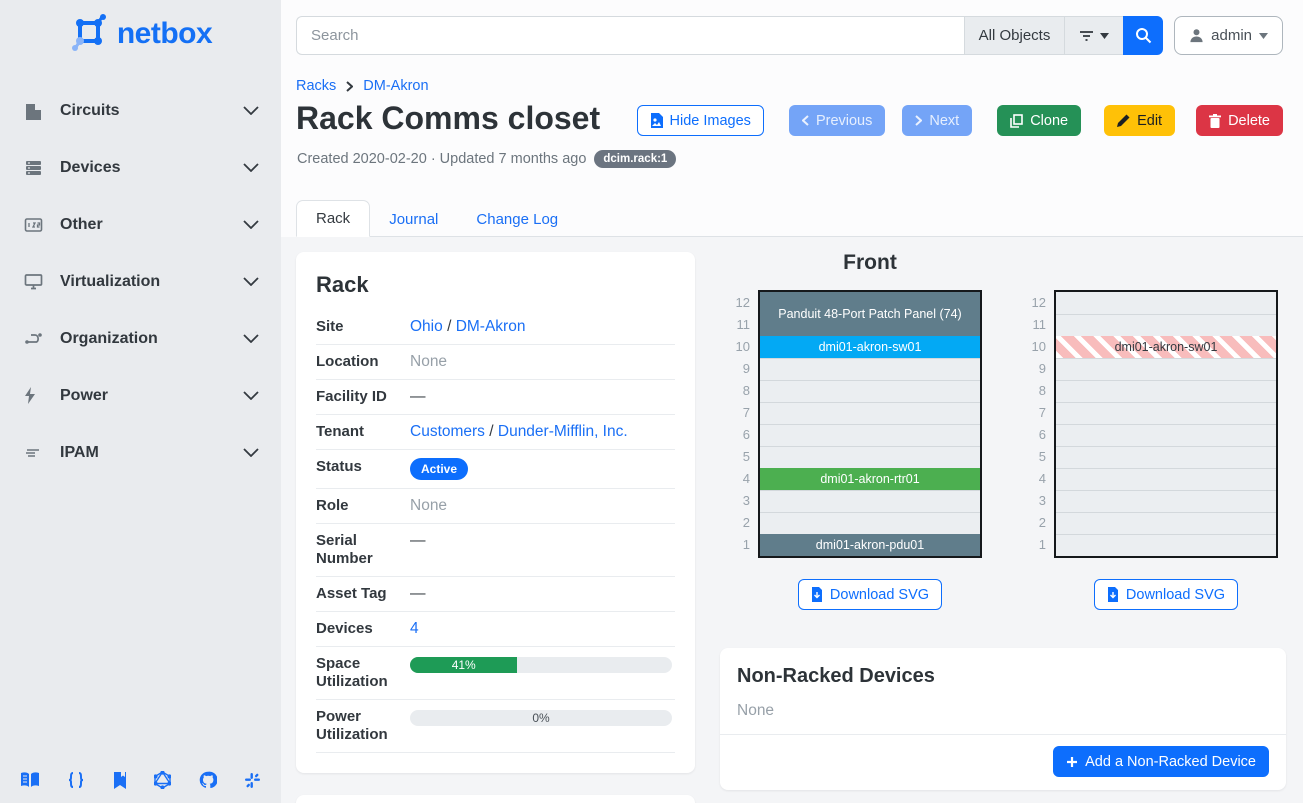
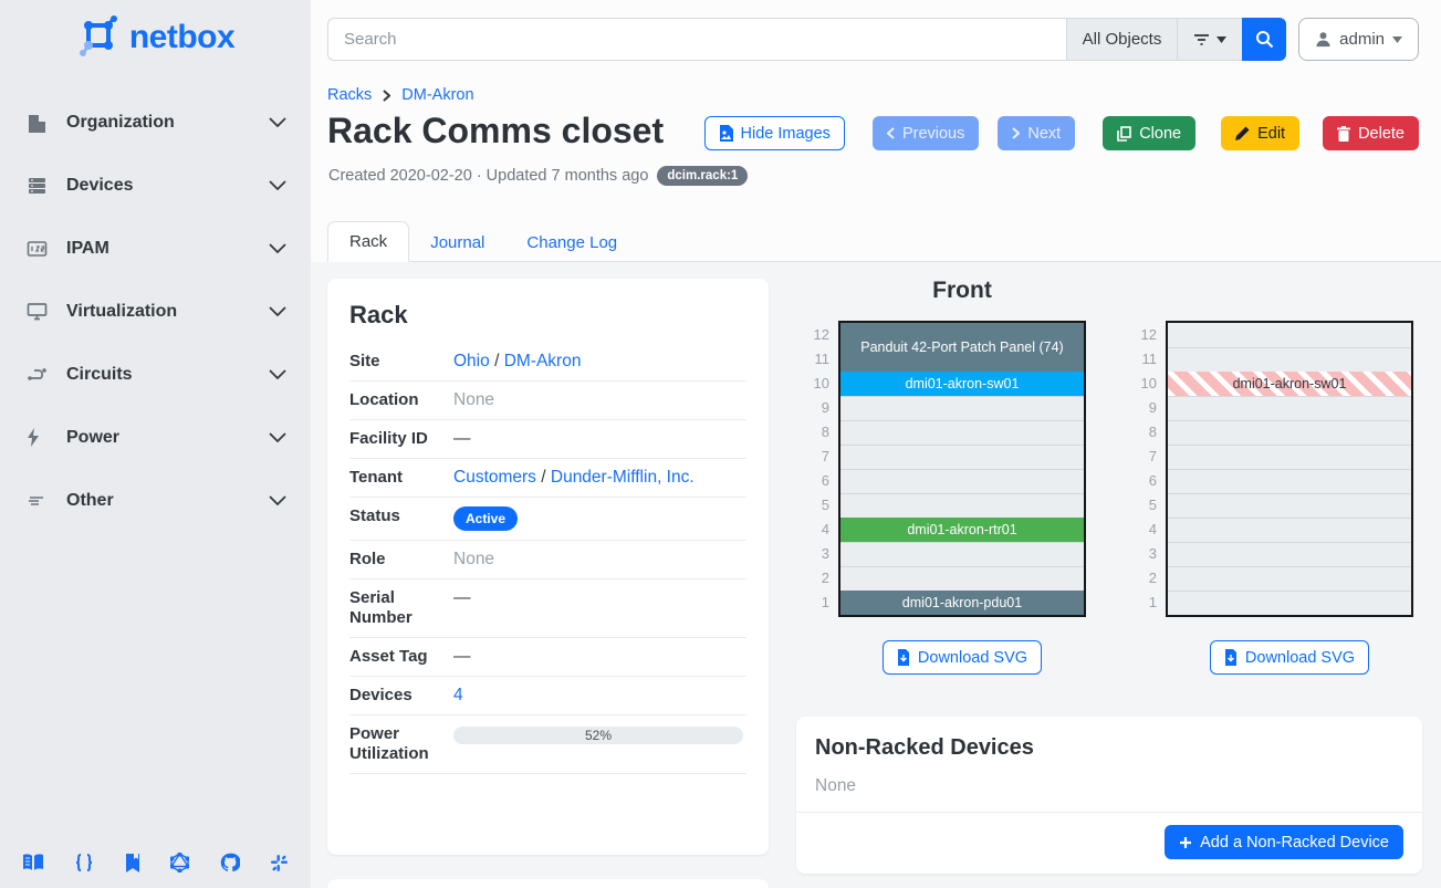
  netbox
- Circuits
+ Organization
  Devices
- Other
+ IPAM
  Virtualization
- Organization
+ Circuits
  Power
- IPAM
+ Other
  Search
  All Objects
  admin
  Racks
  DM-Akron
  Rack Comms closet
  Created 2020-02-20 · Updated 7 months ago
  dcim.rack:1
  Hide Images
  Previous
  Next
  Clone
  Edit
  Delete
  Rack
  Journal
  Change Log
  Rack
  Site
  Ohio / DM-Akron
  Location
  None
  Facility ID
  —
  Tenant
  Customers / Dunder-Mifflin, Inc.
  Status
  Active
  Role
  None
  Serial Number
  —
  Asset Tag
  —
  Devices
  4
- Space Utilization
- 41%
  Power Utilization
- 0%
+ 52%
  Front
  12
  11
  10
  9
  8
  7
  6
  5
  4
  3
  2
  1
- Panduit 48-Port Patch Panel (74)
+ Panduit 42-Port Patch Panel (74)
  dmi01-akron-sw01
  dmi01-akron-rtr01
  dmi01-akron-pdu01
  Download SVG
  12
  11
  10
  9
  8
  7
  6
  5
  4
  3
  2
  1
  dmi01-akron-sw01
  Download SVG
  Non-Racked Devices
  None
  Add a Non-Racked Device
